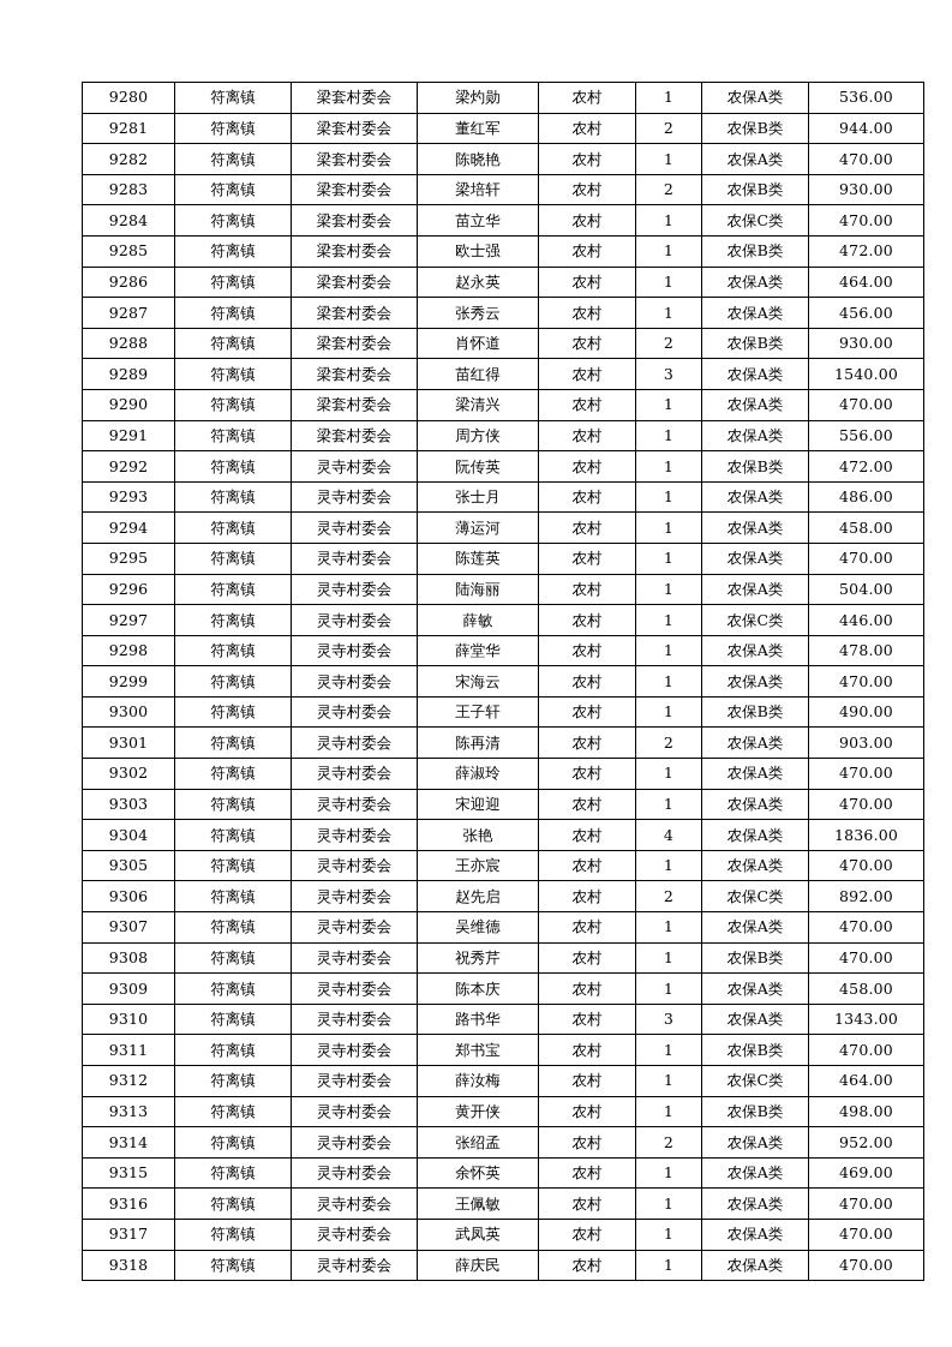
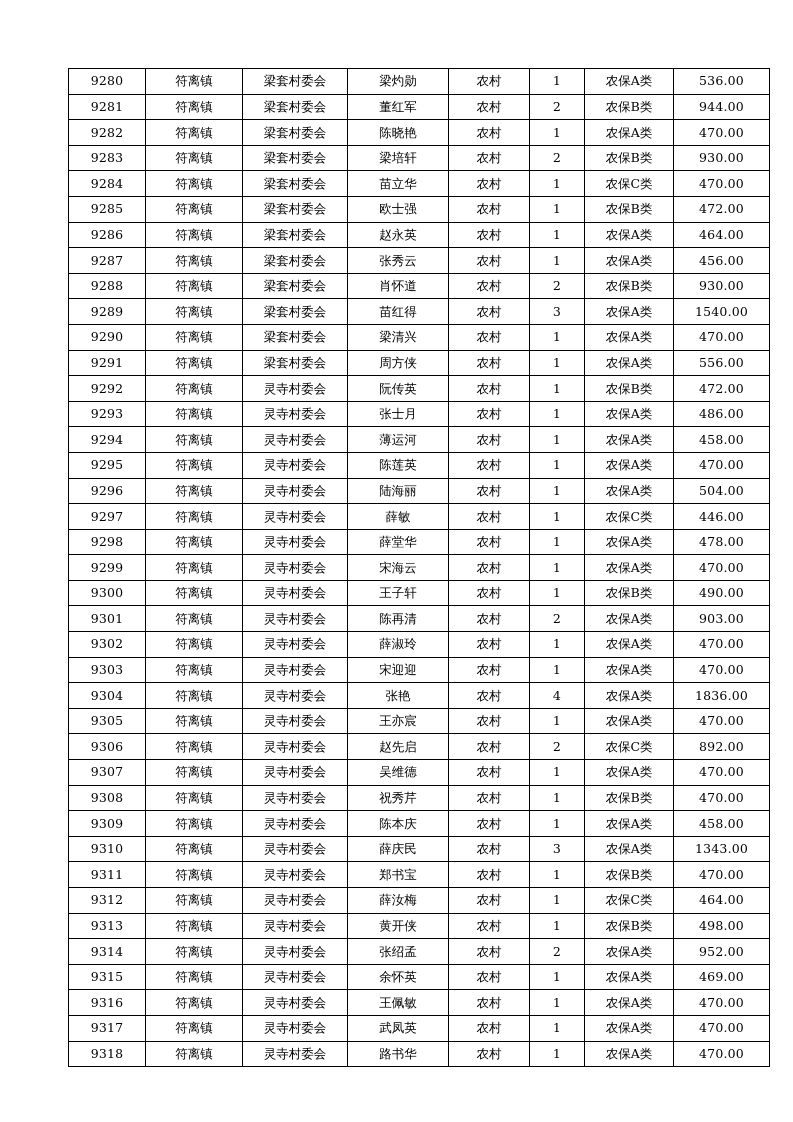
  9280	符离镇	梁套村委会	梁灼勋	农村	1	农保A类	536.00
  9281	符离镇	梁套村委会	董红军	农村	2	农保B类	944.00
  9282	符离镇	梁套村委会	陈晓艳	农村	1	农保A类	470.00
  9283	符离镇	梁套村委会	梁培轩	农村	2	农保B类	930.00
  9284	符离镇	梁套村委会	苗立华	农村	1	农保C类	470.00
  9285	符离镇	梁套村委会	欧士强	农村	1	农保B类	472.00
  9286	符离镇	梁套村委会	赵永英	农村	1	农保A类	464.00
  9287	符离镇	梁套村委会	张秀云	农村	1	农保A类	456.00
  9288	符离镇	梁套村委会	肖怀道	农村	2	农保B类	930.00
  9289	符离镇	梁套村委会	苗红得	农村	3	农保A类	1540.00
  9290	符离镇	梁套村委会	梁清兴	农村	1	农保A类	470.00
  9291	符离镇	梁套村委会	周方侠	农村	1	农保A类	556.00
  9292	符离镇	灵寺村委会	阮传英	农村	1	农保B类	472.00
  9293	符离镇	灵寺村委会	张士月	农村	1	农保A类	486.00
  9294	符离镇	灵寺村委会	薄运河	农村	1	农保A类	458.00
  9295	符离镇	灵寺村委会	陈莲英	农村	1	农保A类	470.00
  9296	符离镇	灵寺村委会	陆海丽	农村	1	农保A类	504.00
  9297	符离镇	灵寺村委会	薛敏	农村	1	农保C类	446.00
  9298	符离镇	灵寺村委会	薛堂华	农村	1	农保A类	478.00
  9299	符离镇	灵寺村委会	宋海云	农村	1	农保A类	470.00
  9300	符离镇	灵寺村委会	王子轩	农村	1	农保B类	490.00
  9301	符离镇	灵寺村委会	陈再清	农村	2	农保A类	903.00
  9302	符离镇	灵寺村委会	薛淑玲	农村	1	农保A类	470.00
  9303	符离镇	灵寺村委会	宋迎迎	农村	1	农保A类	470.00
  9304	符离镇	灵寺村委会	张艳	农村	4	农保A类	1836.00
  9305	符离镇	灵寺村委会	王亦宸	农村	1	农保A类	470.00
  9306	符离镇	灵寺村委会	赵先启	农村	2	农保C类	892.00
  9307	符离镇	灵寺村委会	吴维德	农村	1	农保A类	470.00
  9308	符离镇	灵寺村委会	祝秀芹	农村	1	农保B类	470.00
  9309	符离镇	灵寺村委会	陈本庆	农村	1	农保A类	458.00
- 9310	符离镇	灵寺村委会	路书华	农村	3	农保A类	1343.00
+ 9310	符离镇	灵寺村委会	薛庆民	农村	3	农保A类	1343.00
  9311	符离镇	灵寺村委会	郑书宝	农村	1	农保B类	470.00
  9312	符离镇	灵寺村委会	薛汝梅	农村	1	农保C类	464.00
  9313	符离镇	灵寺村委会	黄开侠	农村	1	农保B类	498.00
  9314	符离镇	灵寺村委会	张绍孟	农村	2	农保A类	952.00
  9315	符离镇	灵寺村委会	余怀英	农村	1	农保A类	469.00
  9316	符离镇	灵寺村委会	王佩敏	农村	1	农保A类	470.00
  9317	符离镇	灵寺村委会	武凤英	农村	1	农保A类	470.00
- 9318	符离镇	灵寺村委会	薛庆民	农村	1	农保A类	470.00
+ 9318	符离镇	灵寺村委会	路书华	农村	1	农保A类	470.00
